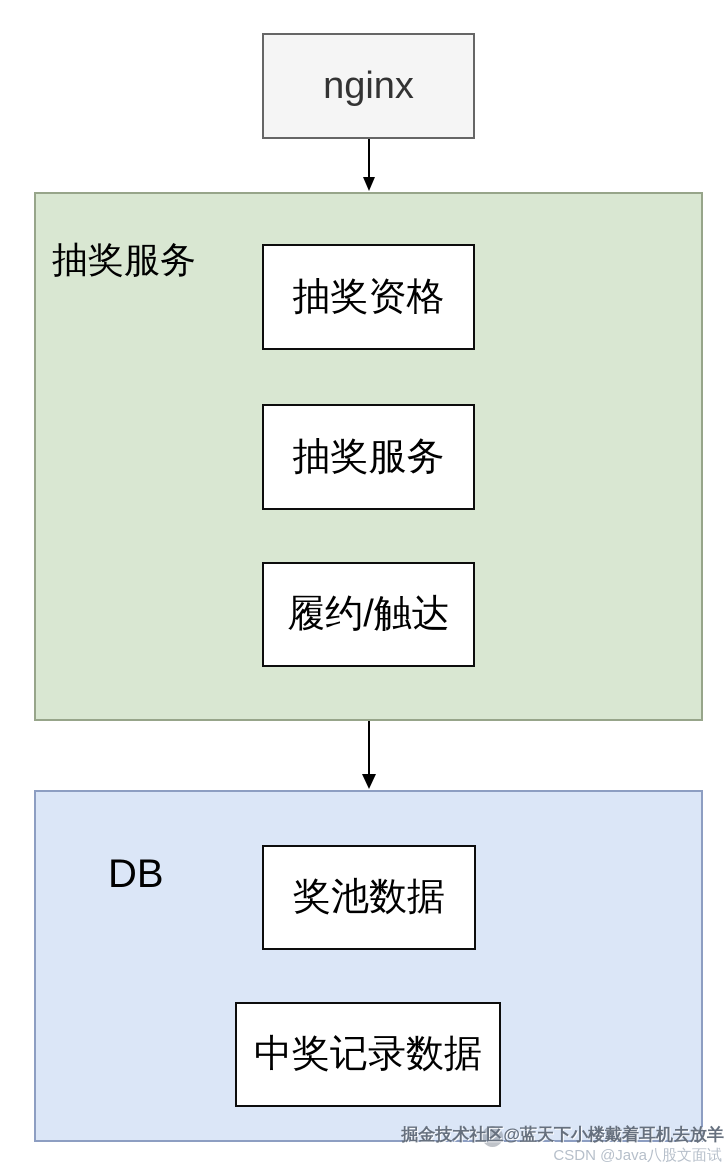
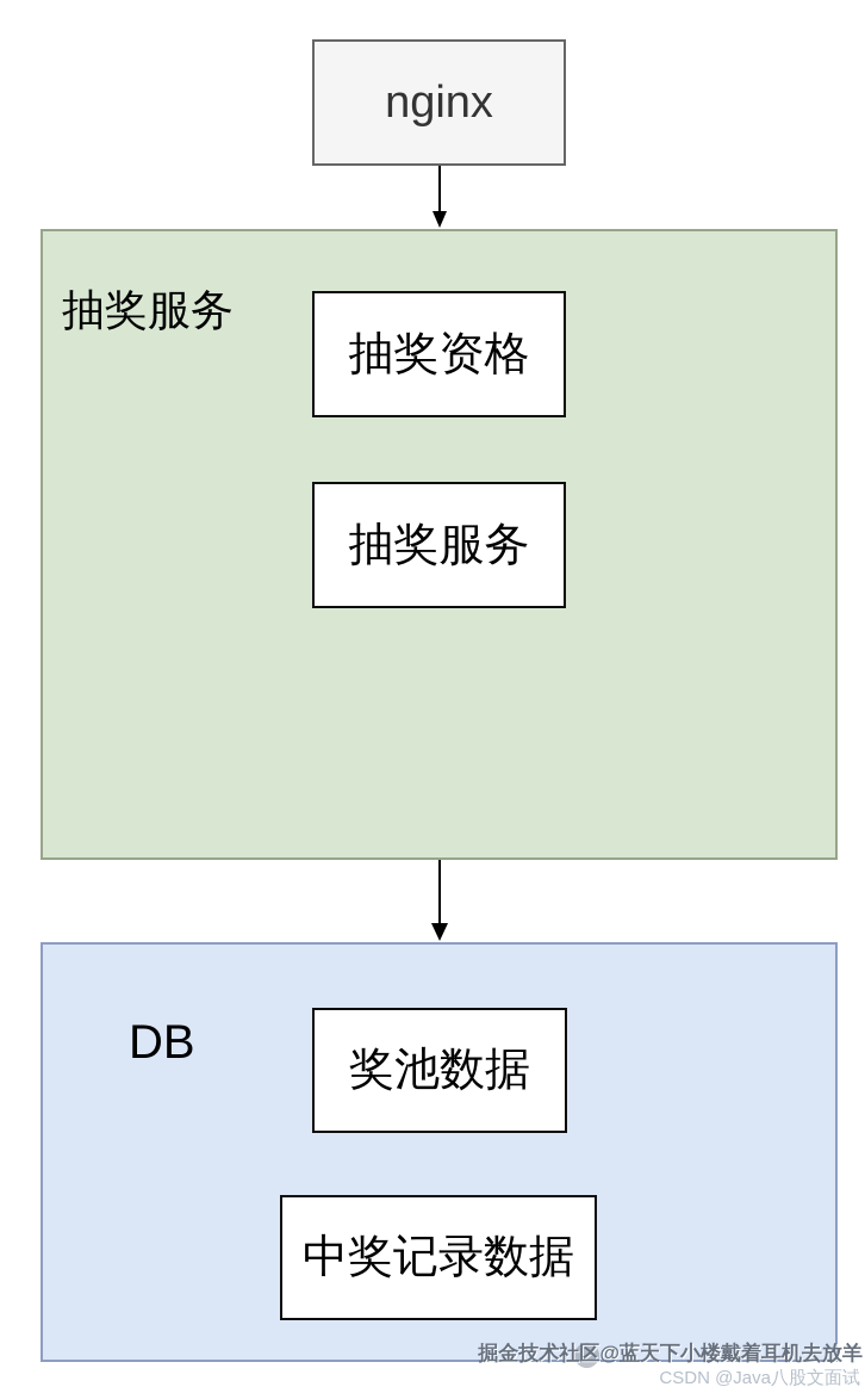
  nginx
  抽奖服务
  抽奖资格
  抽奖服务
- 履约/触达
  DB
  奖池数据
  中奖记录数据
  掘金技术社区@蓝天下小楼戴着耳机去放羊
  CSDN @Java八股文面试
